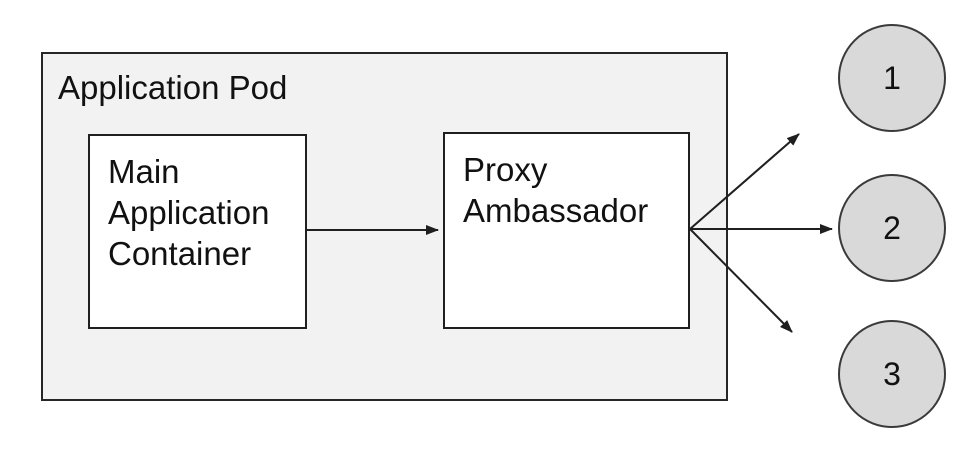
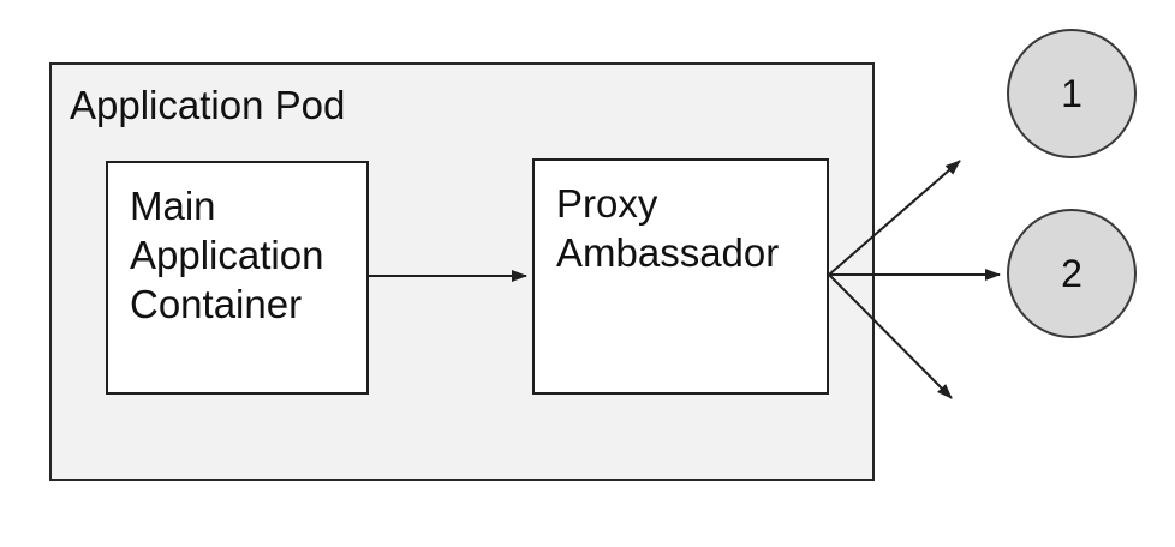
  Application Pod
  Main Application Container
  Proxy Ambassador
  1
  2
- 3
